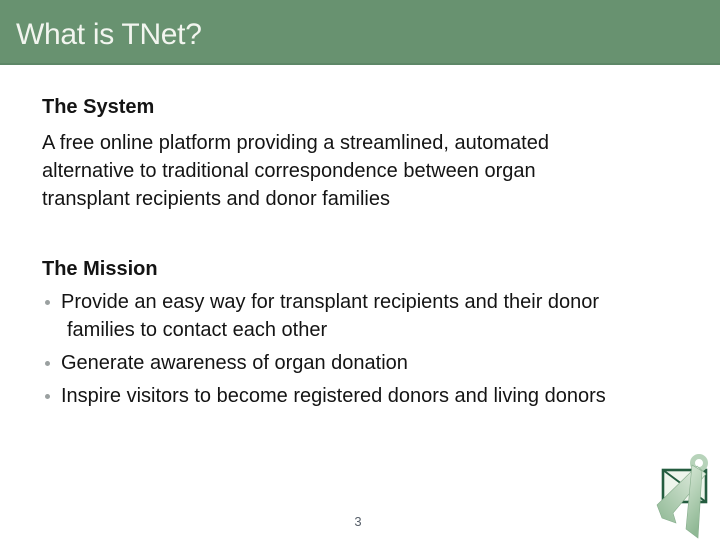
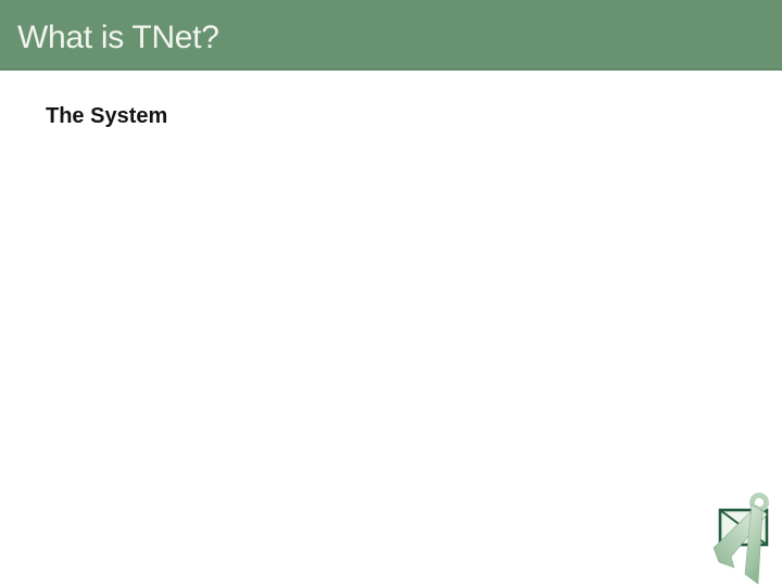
  What is TNet?
  The System
- A free online platform providing a streamlined, automated alternative to traditional correspondence between organ transplant recipients and donor families
- The Mission
- Provide an easy way for transplant recipients and their donor families to contact each other
- Generate awareness of organ donation
- Inspire visitors to become registered donors and living donors
- 3
